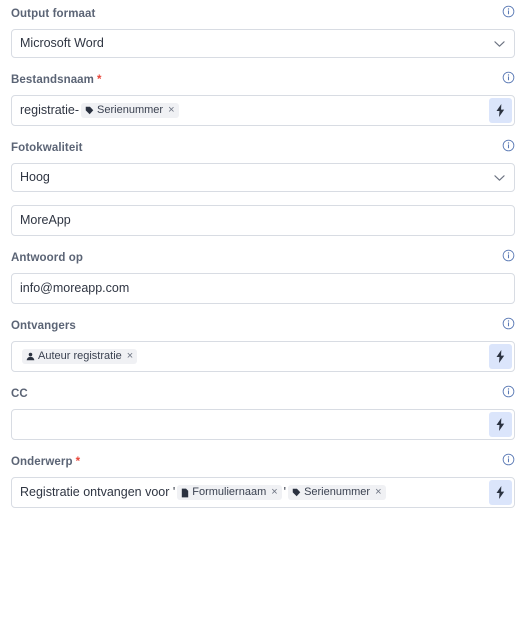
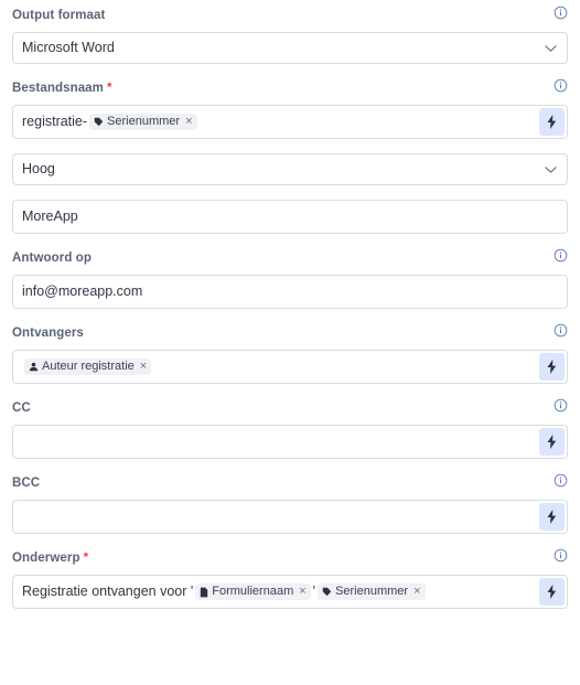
  Output formaat
  Microsoft Word
  Bestandsnaam
  *
  registratie-
  Serienummer
  ×
- Fotokwaliteit
  Hoog
  MoreApp
  Antwoord op
  info@moreapp.com
  Ontvangers
  Auteur registratie
  ×
  CC
+ BCC
  Onderwerp
  *
  Registratie ontvangen voor '
  Formuliernaam
  ×
  '
  Serienummer
  ×
